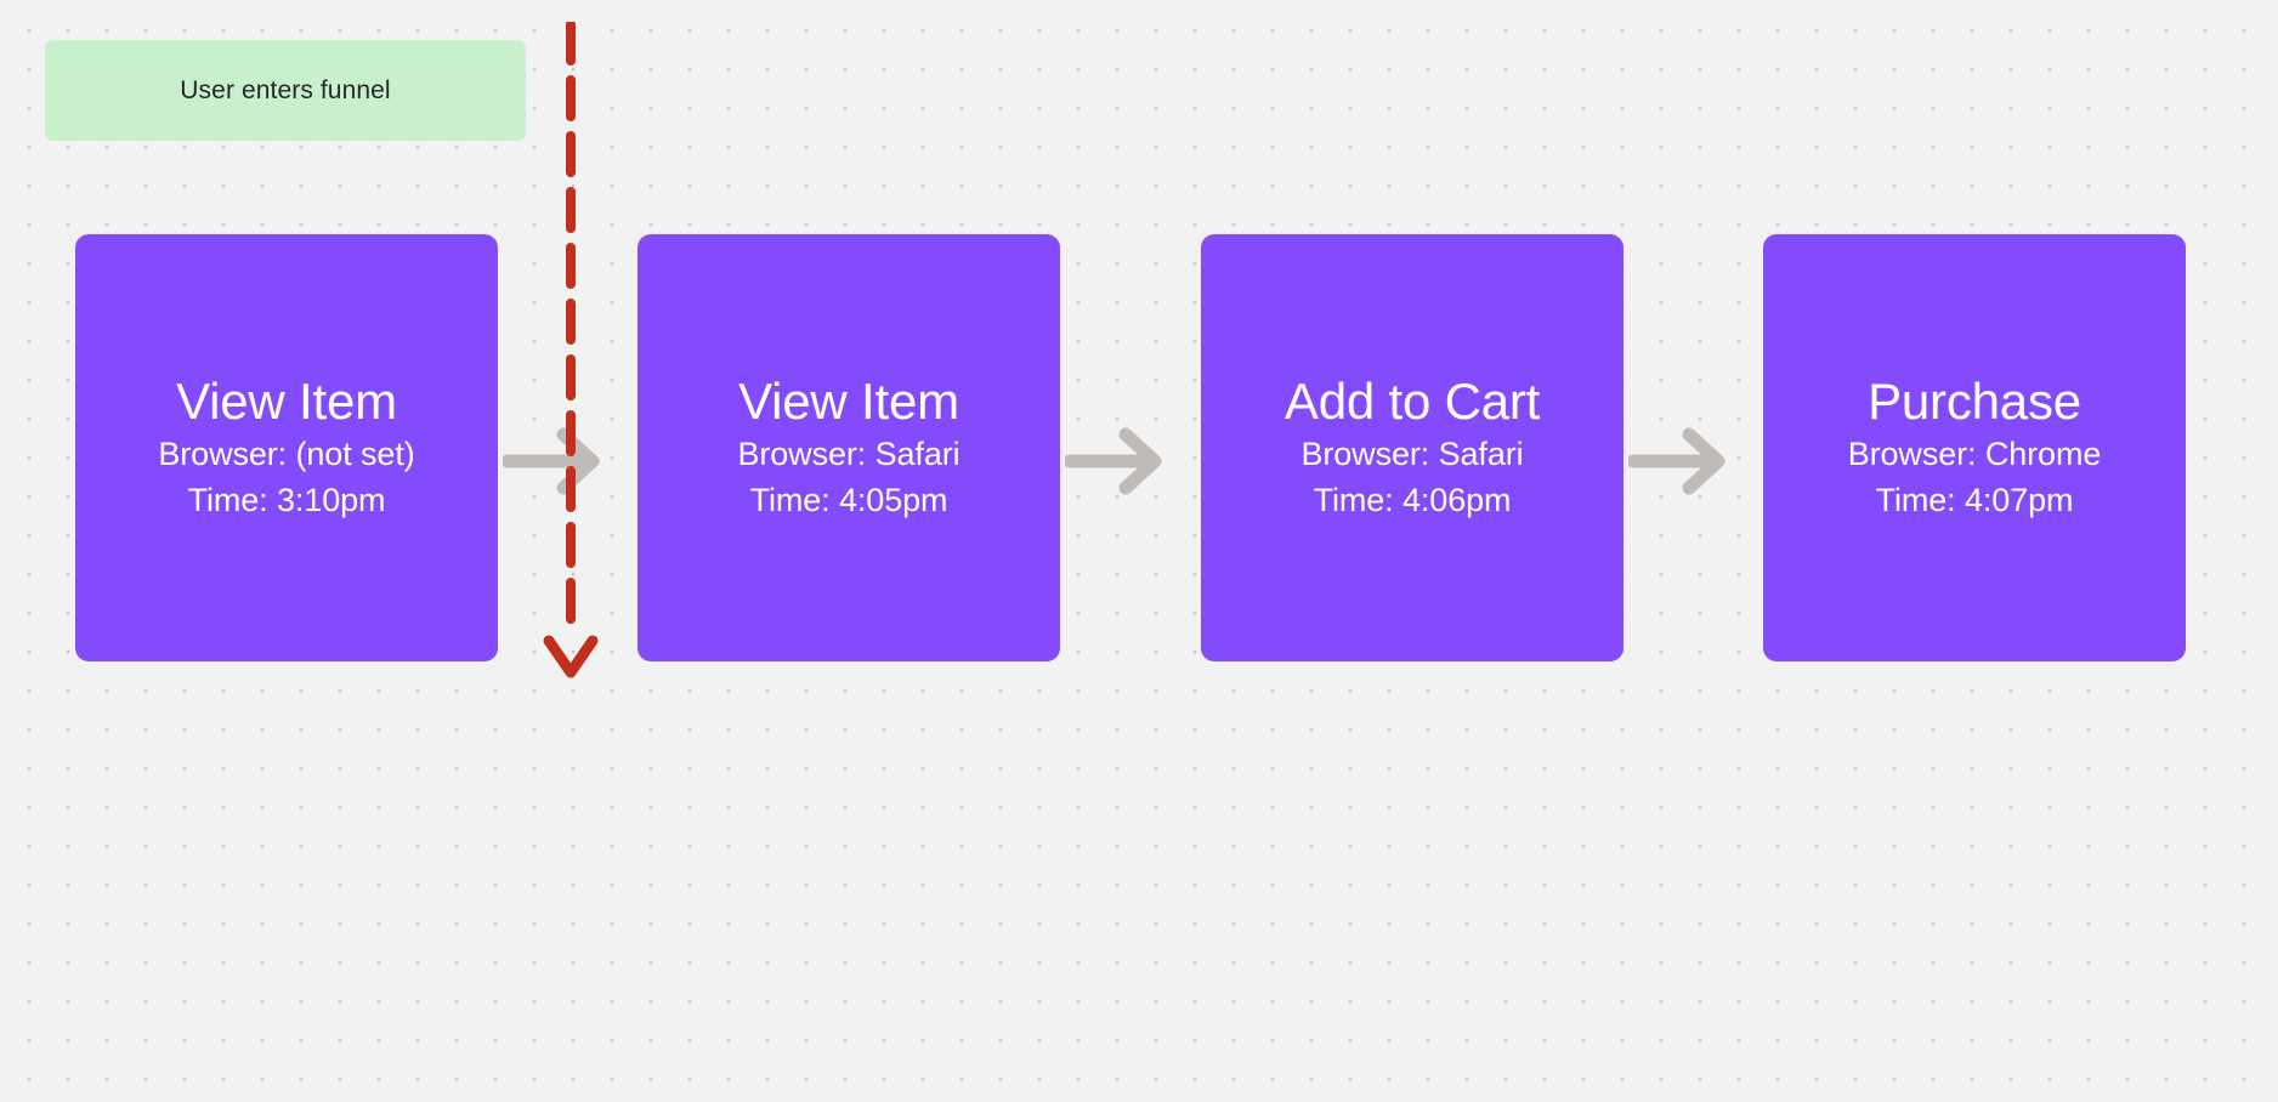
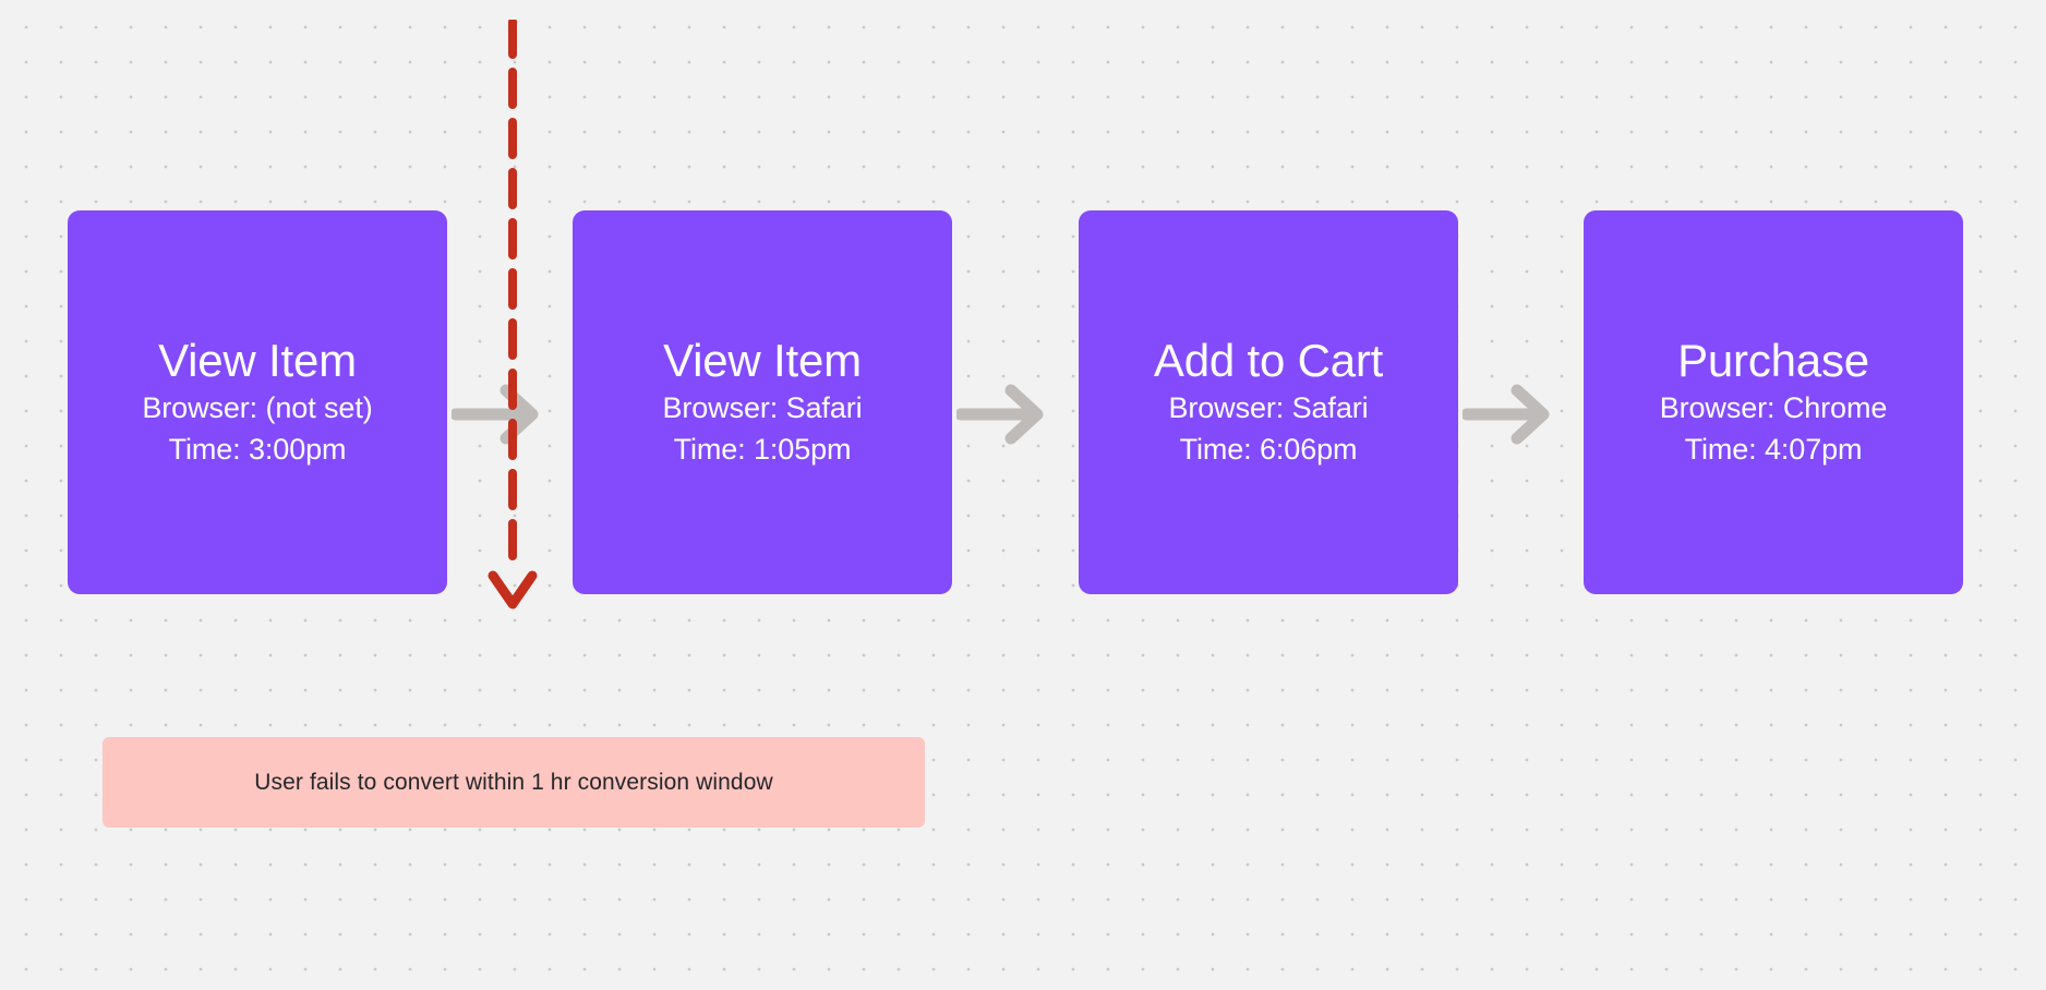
- User enters funnel
  View Item
  Browser: (not set)
- Time: 3:10pm
+ Time: 3:00pm
  View Item
  Browser: Safari
- Time: 4:05pm
+ Time: 1:05pm
  Add to Cart
  Browser: Safari
- Time: 4:06pm
+ Time: 6:06pm
  Purchase
  Browser: Chrome
  Time: 4:07pm
+ User fails to convert within 1 hr conversion window
